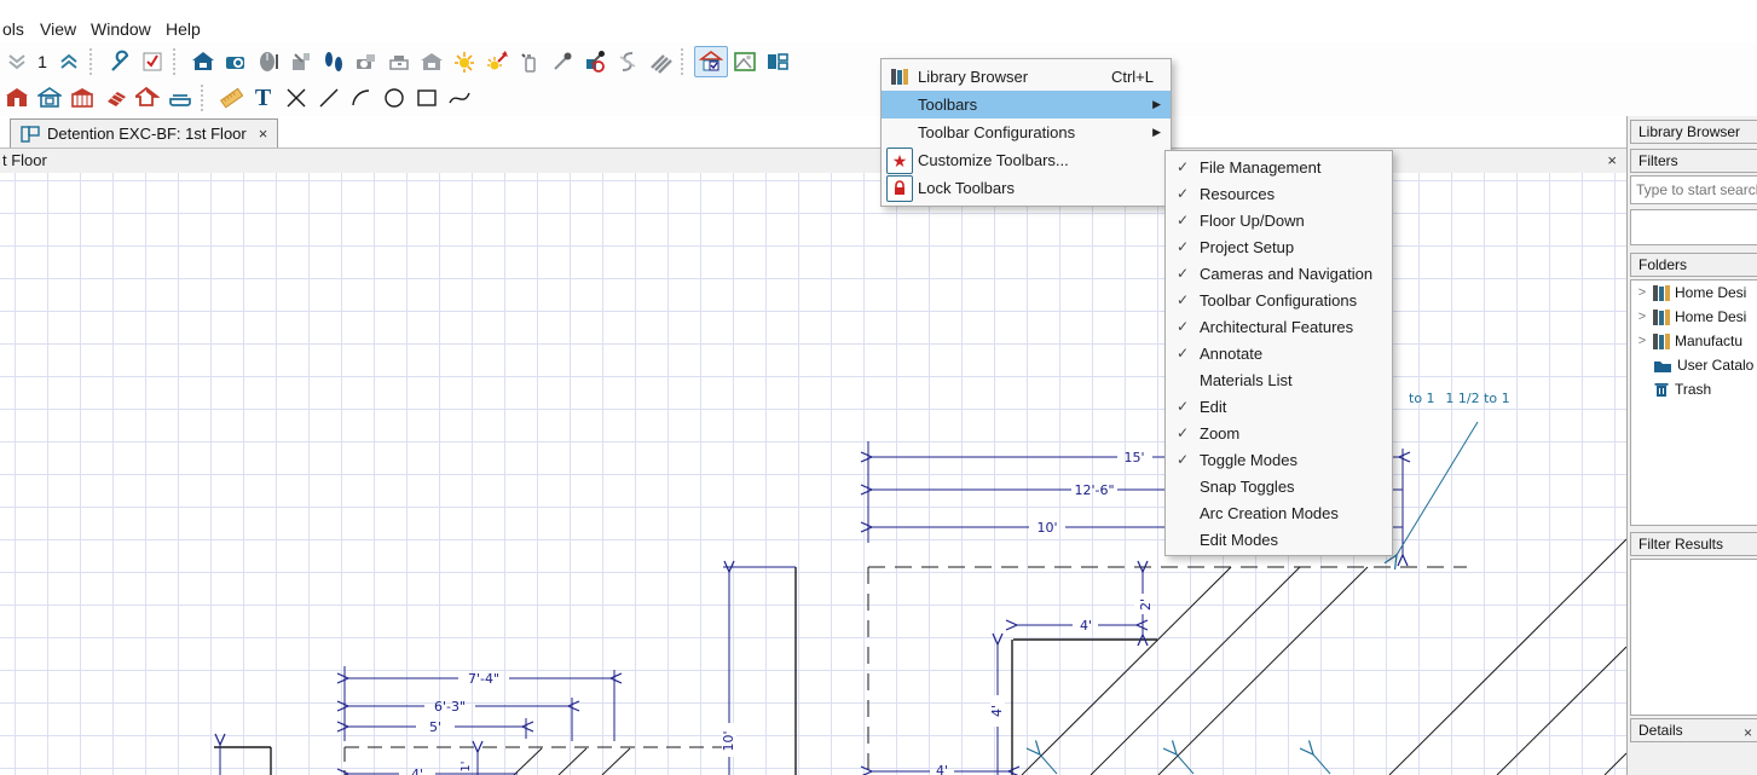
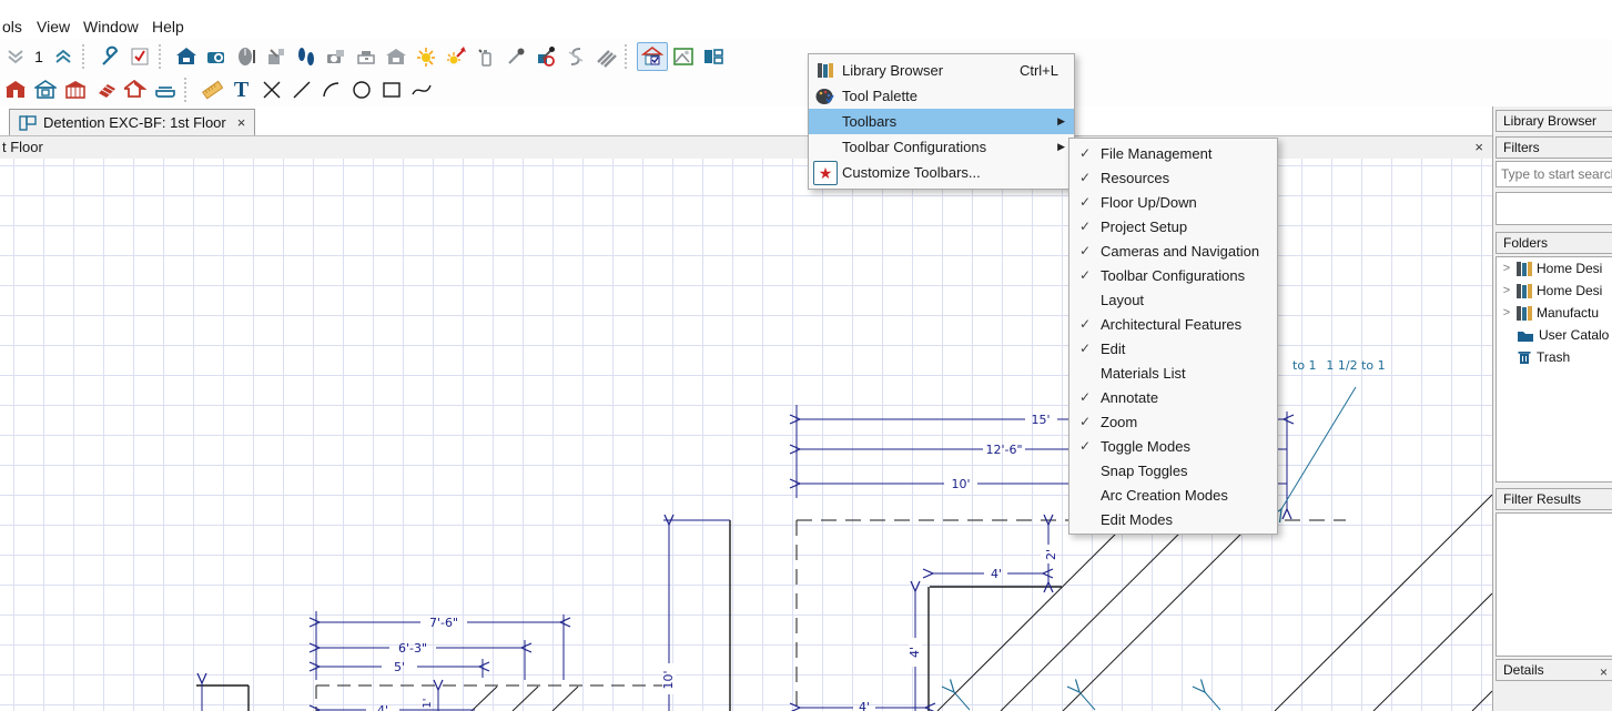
  ols
  View
  Window
  Help
  1
  T
  Detention EXC-BF: 1st Floor
  ×
  t Floor
  ×
  15'
  12'-6"
  10'
  to 1
  1 1/2 to 1
  4'
  4'
- 7'-4"
+ 7'-6"
  6'-3"
  5'
  Library Browser
  Filters
  Type to start searc
  Folders
  >
  Home Desi
  >
  Home Desi
  >
  Manufactu
  User Catalo
  Trash
  Filter Results
  Details
  ×
  Library Browser
  Ctrl+L
+ Tool Palette
  Toolbars
  ▶
  Toolbar Configurations
  ▶
  ★
  Customize Toolbars...
- Lock Toolbars
  ✓
  File Management
  ✓
  Resources
  ✓
  Floor Up/Down
  ✓
  Project Setup
  ✓
  Cameras and Navigation
  ✓
  Toolbar Configurations
+ Layout
  ✓
  Architectural Features
  ✓
- Annotate
+ Edit
  Materials List
  ✓
- Edit
+ Annotate
  ✓
  Zoom
  ✓
  Toggle Modes
  Snap Toggles
  Arc Creation Modes
  Edit Modes
